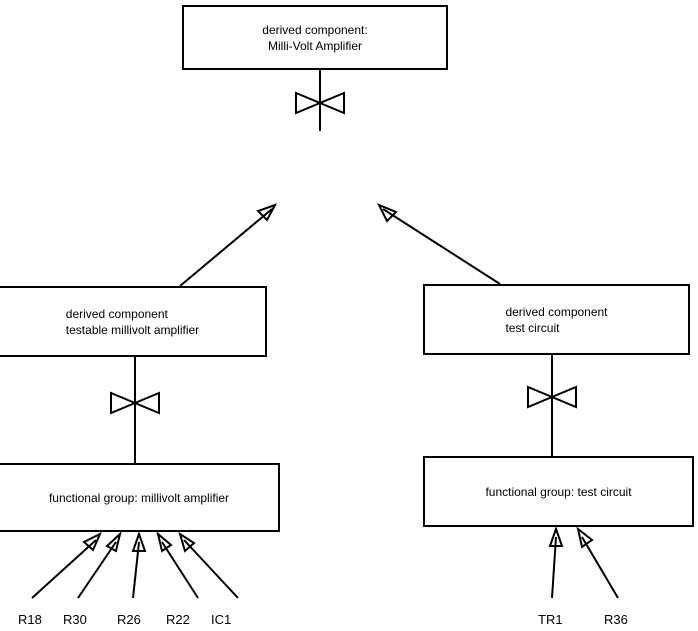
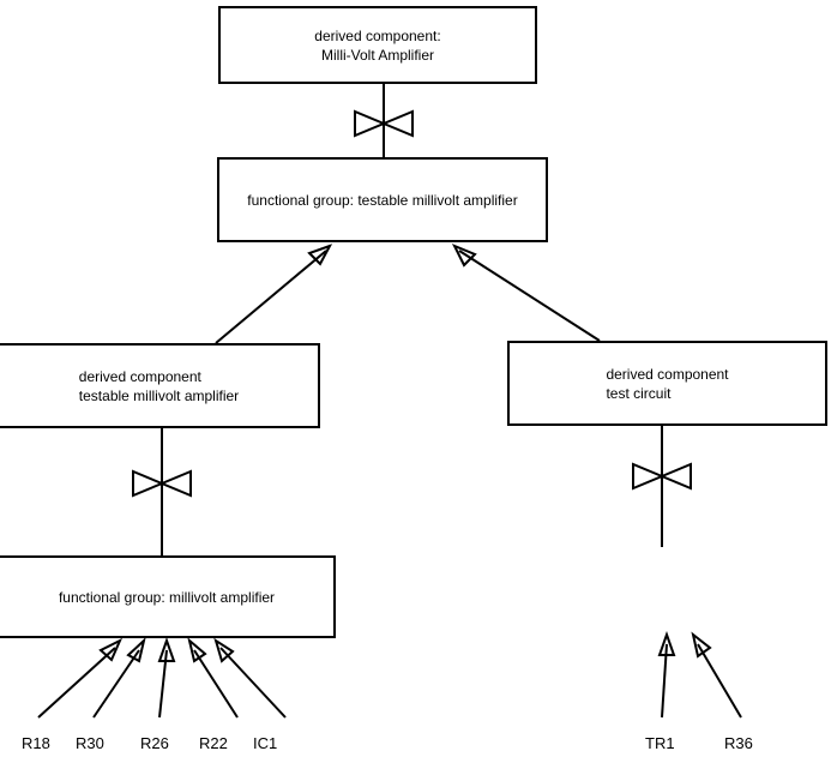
  derived component:
  Milli-Volt Amplifier
+ functional group: testable millivolt amplifier
  derived component
  testable millivolt amplifier
  derived component
  test circuit
  functional group: millivolt amplifier
- functional group: test circuit
  R18
  R30
  R26
  R22
  IC1
  TR1
  R36
